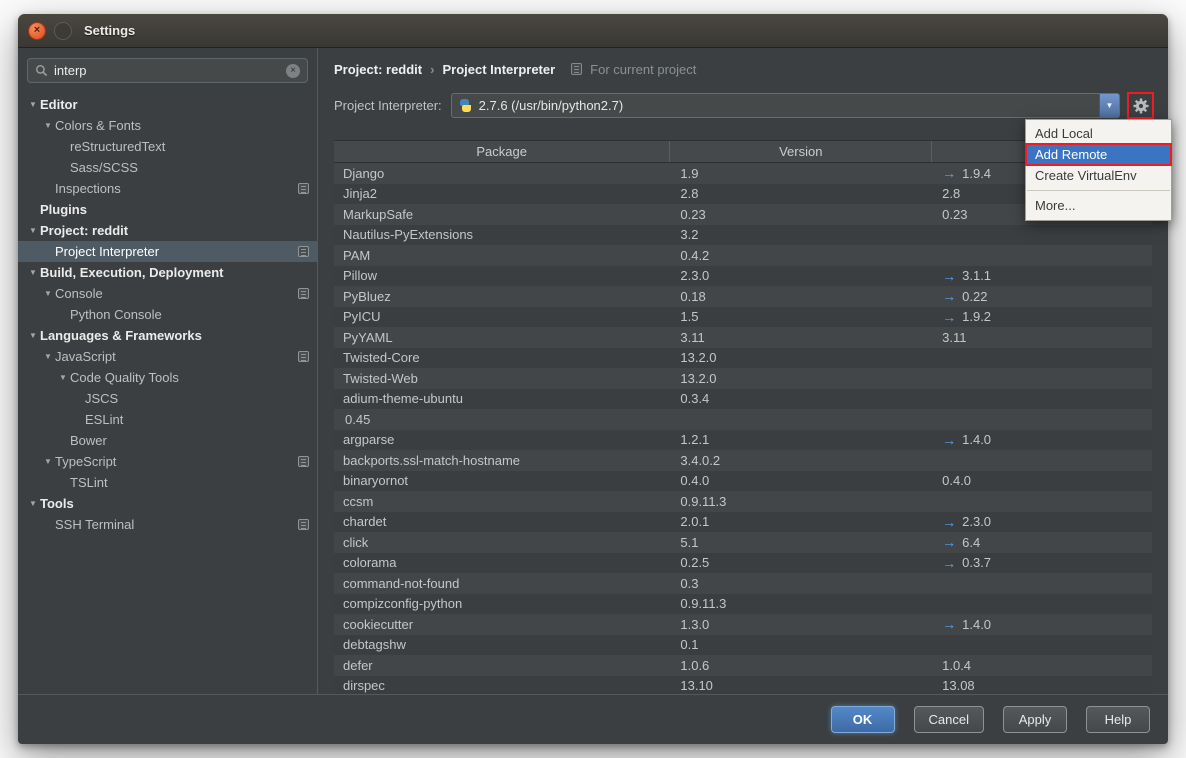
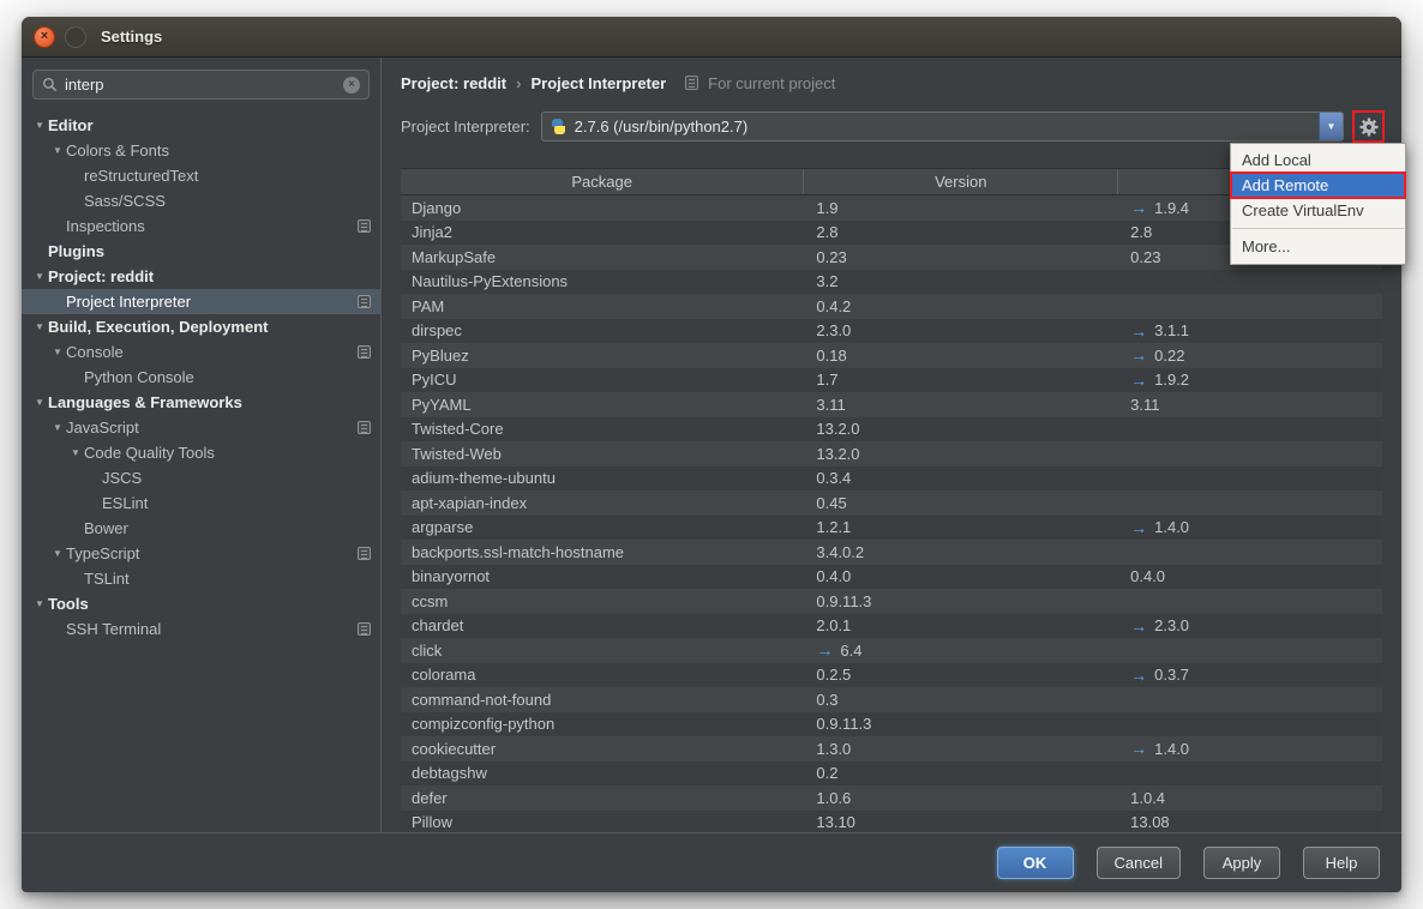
  ×
  Settings
  interp
  ×
  ▼
  Editor
  ▼
  Colors & Fonts
  reStructuredText
  Sass/SCSS
  Inspections
  Plugins
  ▼
  Project: reddit
  Project Interpreter
  ▼
  Build, Execution, Deployment
  ▼
  Console
  Python Console
  ▼
  Languages & Frameworks
  ▼
  JavaScript
  ▼
  Code Quality Tools
  JSCS
  ESLint
  Bower
  ▼
  TypeScript
  TSLint
  ▼
  Tools
  SSH Terminal
  Project: reddit
  ›
  Project Interpreter
  For current project
  Project Interpreter:
  2.7.6 (/usr/bin/python2.7)
  ▼
  Package
  Version
  Django
  1.9
  →
  1.9.4
  Jinja2
  2.8
  2.8
  MarkupSafe
  0.23
  0.23
  Nautilus-PyExtensions
  3.2
  PAM
  0.4.2
- Pillow
+ dirspec
  2.3.0
  →
  3.1.1
  PyBluez
  0.18
  →
  0.22
  PyICU
- 1.5
+ 1.7
  →
  1.9.2
  PyYAML
  3.11
  3.11
  Twisted-Core
  13.2.0
  Twisted-Web
  13.2.0
  adium-theme-ubuntu
  0.3.4
+ apt-xapian-index
  0.45
  argparse
  1.2.1
  →
  1.4.0
  backports.ssl-match-hostname
  3.4.0.2
  binaryornot
  0.4.0
  0.4.0
  ccsm
  0.9.11.3
  chardet
  2.0.1
  →
  2.3.0
  click
- 5.1
  →
  6.4
  colorama
  0.2.5
  →
  0.3.7
  command-not-found
  0.3
  compizconfig-python
  0.9.11.3
  cookiecutter
  1.3.0
  →
  1.4.0
  debtagshw
- 0.1
+ 0.2
  defer
  1.0.6
  1.0.4
- dirspec
+ Pillow
  13.10
  13.08
  Add Local
  Add Remote
  Create VirtualEnv
  More...
  OK
  Cancel
  Apply
  Help
